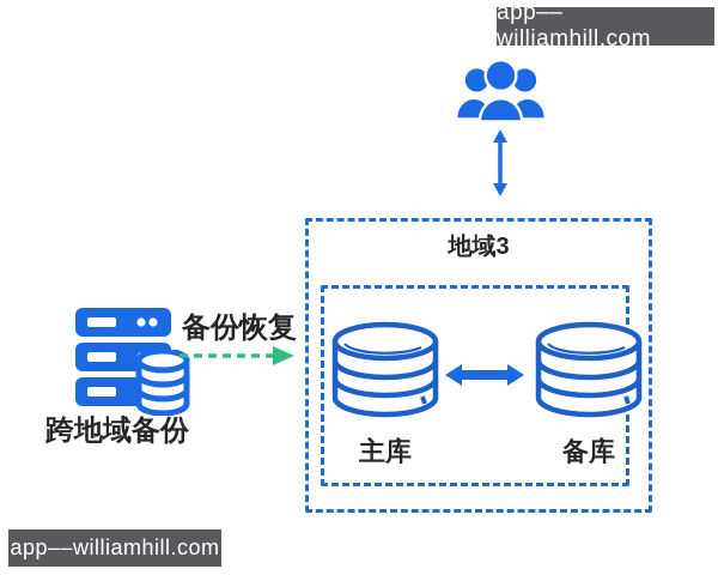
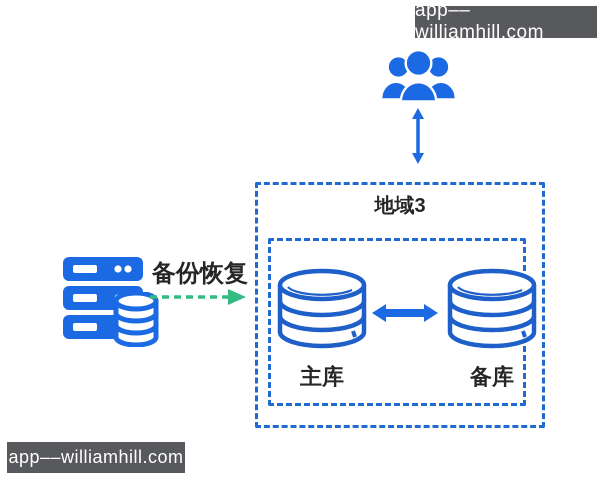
  app––williamhill.com
  地域3
  主库
  备库
- 跨地域备份
  备份恢复
  app––williamhill.com
